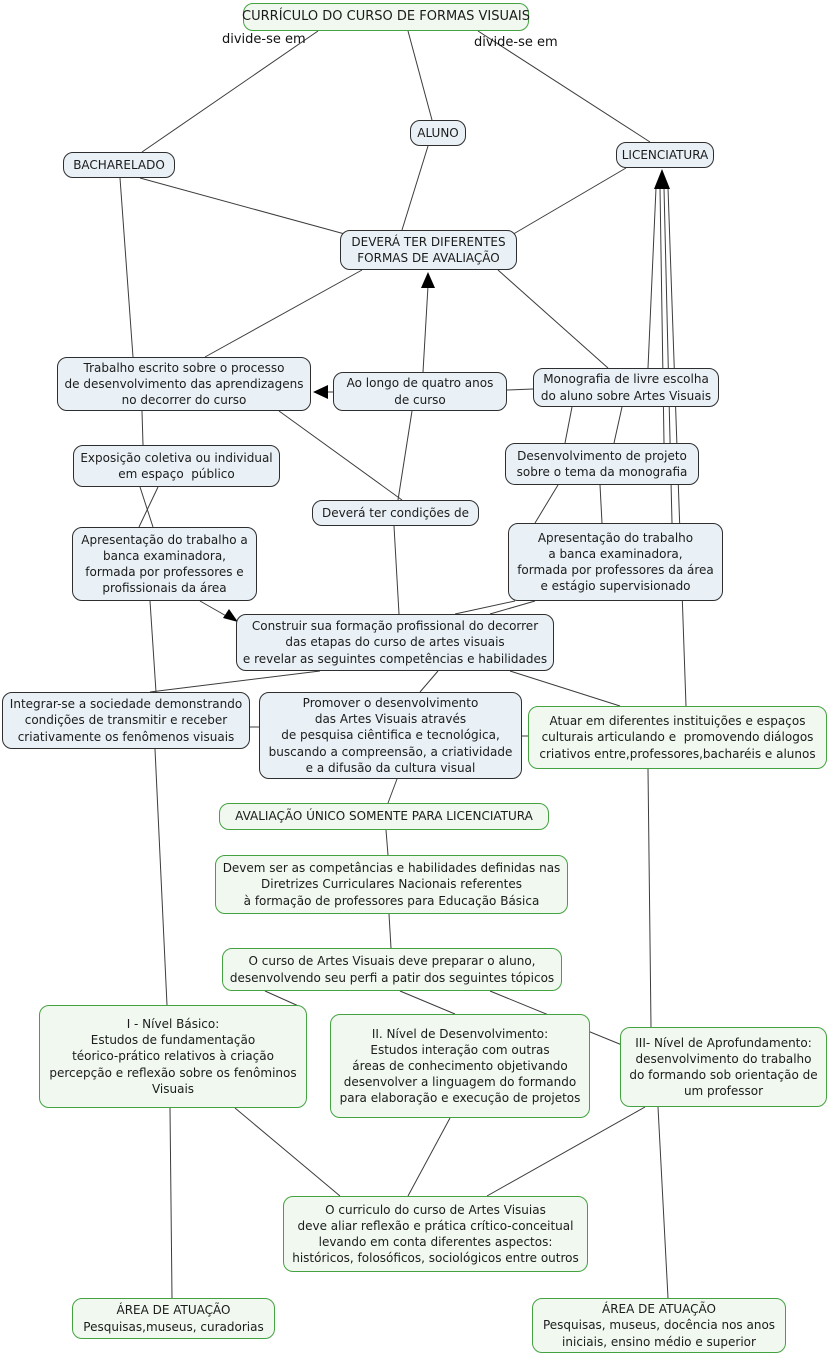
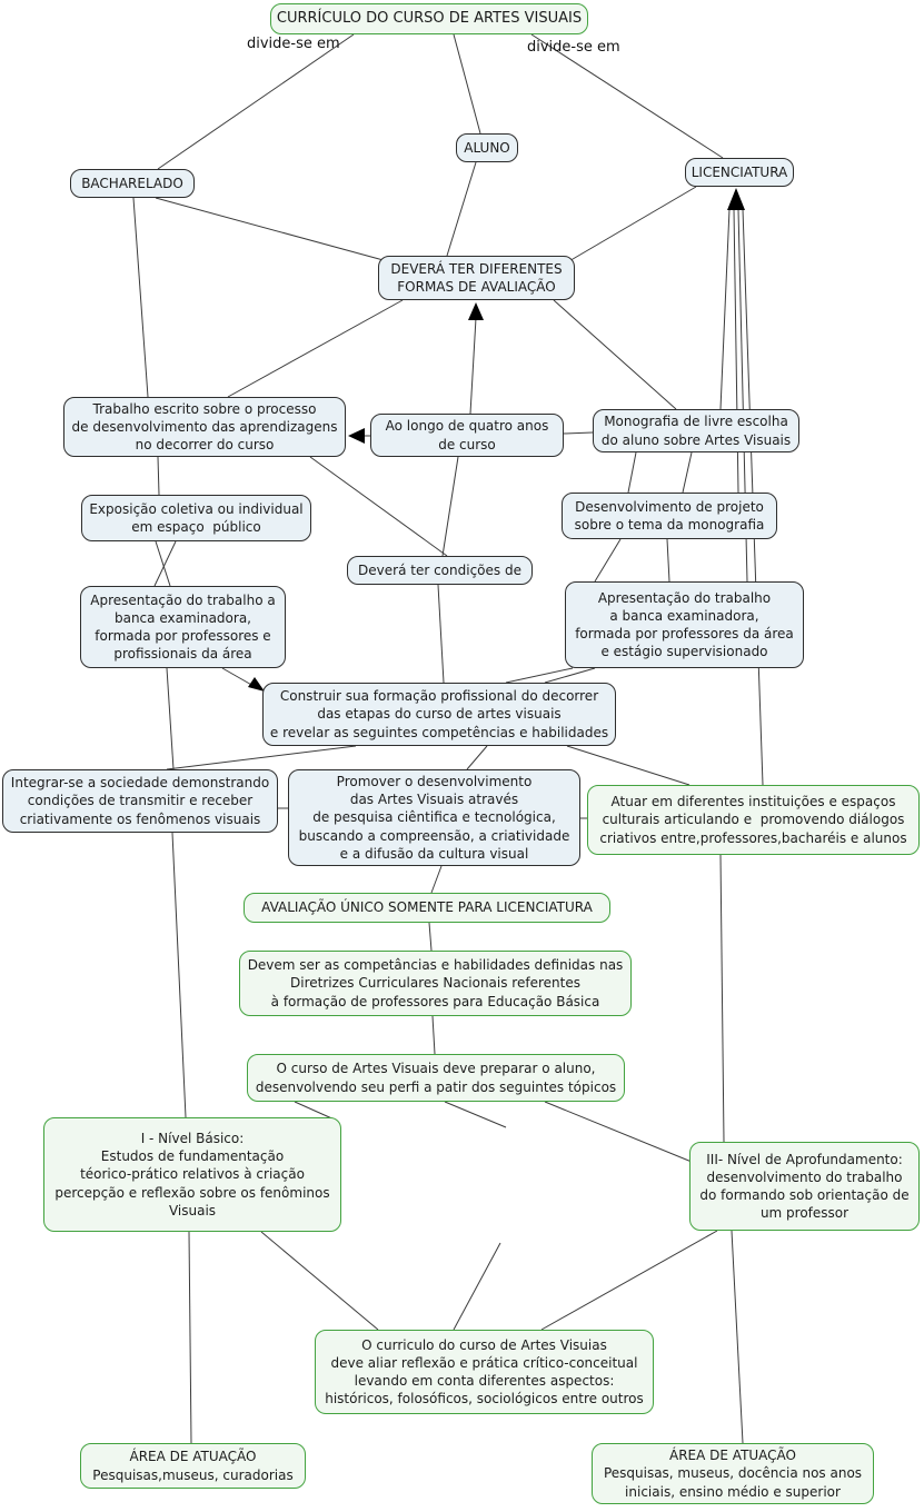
- CURRÍCULO DO CURSO DE FORMAS VISUAIS
+ CURRÍCULO DO CURSO DE ARTES VISUAIS
  divide-se em
  divide-se em
  ALUNO
  BACHARELADO
  LICENCIATURA
  DEVERÁ TER DIFERENTES
  FORMAS DE AVALIAÇÃO
  Trabalho escrito sobre o processo
  de desenvolvimento das aprendizagens
  no decorrer do curso
  Ao longo de quatro anos
  de curso
  Monografia de livre escolha
  do aluno sobre Artes Visuais
  Exposição coletiva ou individual
  em espaço público
  Desenvolvimento de projeto
  sobre o tema da monografia
  Deverá ter condições de
  Apresentação do trabalho a
  banca examinadora,
  formada por professores e
  profissionais da área
  Apresentação do trabalho
  a banca examinadora,
  formada por professores da área
  e estágio supervisionado
  Construir sua formação profissional do decorrer
  das etapas do curso de artes visuais
  e revelar as seguintes competências e habilidades
  Integrar-se a sociedade demonstrando
  condições de transmitir e receber
  criativamente os fenômenos visuais
  Promover o desenvolvimento
  das Artes Visuais através
  de pesquisa ciêntifica e tecnológica,
  buscando a compreensão, a criatividade
  e a difusão da cultura visual
  Atuar em diferentes instituições e espaços
  culturais articulando e promovendo diálogos
  criativos entre,professores,bacharéis e alunos
  AVALIAÇÃO ÚNICO SOMENTE PARA LICENCIATURA
  Devem ser as competâncias e habilidades definidas nas
  Diretrizes Curriculares Nacionais referentes
  à formação de professores para Educação Básica
  O curso de Artes Visuais deve preparar o aluno,
  desenvolvendo seu perfi a patir dos seguintes tópicos
  I - Nível Básico:
  Estudos de fundamentação
  téorico-prático relativos à criação
  percepção e reflexão sobre os fenôminos
  Visuais
- II. Nível de Desenvolvimento:
- Estudos interação com outras
- áreas de conhecimento objetivando
- desenvolver a linguagem do formando
- para elaboração e execução de projetos
  III- Nível de Aprofundamento:
  desenvolvimento do trabalho
  do formando sob orientação de
  um professor
  O curriculo do curso de Artes Visuias
  deve aliar reflexão e prática crítico-conceitual
  levando em conta diferentes aspectos:
  históricos, folosóficos, sociológicos entre outros
  ÁREA DE ATUAÇÃO
  Pesquisas,museus, curadorias
  ÁREA DE ATUAÇÃO
  Pesquisas, museus, docência nos anos
  iniciais, ensino médio e superior
